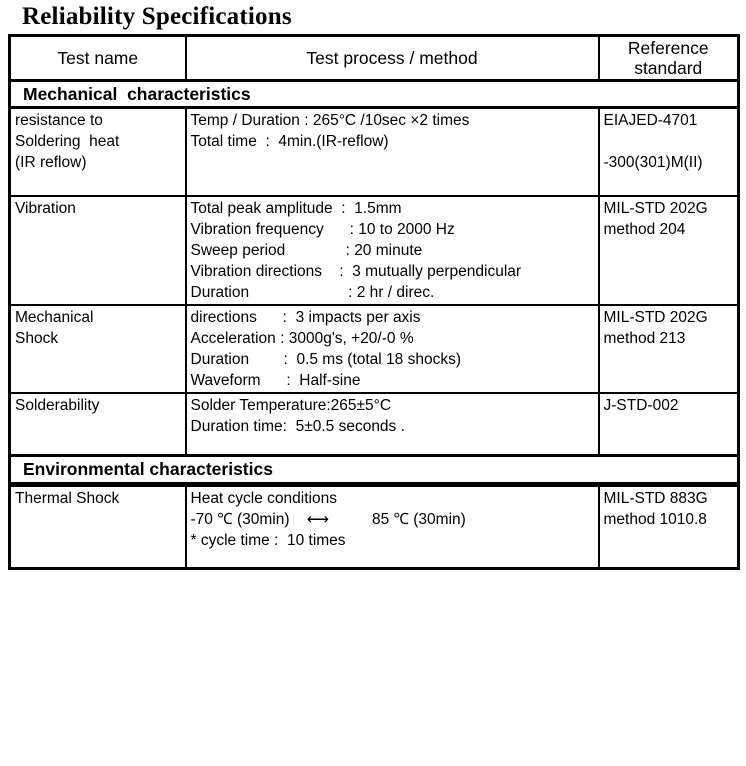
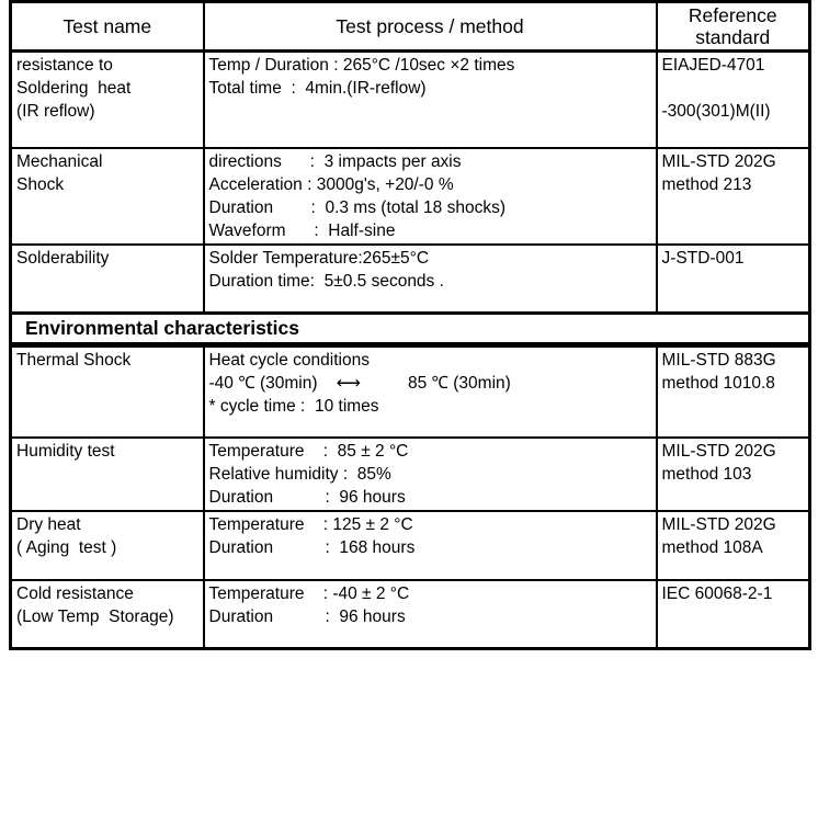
- Reliability Specifications
  Test name	Test process / method	Reference standard
- Mechanical characteristics
  resistance to Soldering heat (IR reflow)	Temp / Duration : 265°C /10sec ×2 times Total time : 4min.(IR-reflow)	EIAJED-4701 -300(301)M(II)
- Vibration	Total peak amplitude : 1.5mm Vibration frequency : 10 to 2000 Hz Sweep period : 20 minute Vibration directions : 3 mutually perpendicular Duration : 2 hr / direc.	MIL-STD 202G method 204
- Mechanical Shock	directions : 3 impacts per axis Acceleration : 3000g's, +20/-0 % Duration : 0.5 ms (total 18 shocks) Waveform : Half-sine	MIL-STD 202G method 213
+ Mechanical Shock	directions : 3 impacts per axis Acceleration : 3000g's, +20/-0 % Duration : 0.3 ms (total 18 shocks) Waveform : Half-sine	MIL-STD 202G method 213
- Solderability	Solder Temperature:265±5°C Duration time: 5±0.5 seconds .	J-STD-002
+ Solderability	Solder Temperature:265±5°C Duration time: 5±0.5 seconds .	J-STD-001
  Environmental characteristics
- Thermal Shock	Heat cycle conditions -70 ℃ (30min) ⟷ 85 ℃ (30min) * cycle time : 10 times	MIL-STD 883G method 1010.8
+ Thermal Shock	Heat cycle conditions -40 ℃ (30min) ⟷ 85 ℃ (30min) * cycle time : 10 times	MIL-STD 883G method 1010.8
+ Humidity test	Temperature : 85 ± 2 °C Relative humidity : 85% Duration : 96 hours	MIL-STD 202G method 103
+ Dry heat ( Aging test )	Temperature : 125 ± 2 °C Duration : 168 hours	MIL-STD 202G method 108A
+ Cold resistance (Low Temp Storage)	Temperature : -40 ± 2 °C Duration : 96 hours	IEC 60068-2-1
